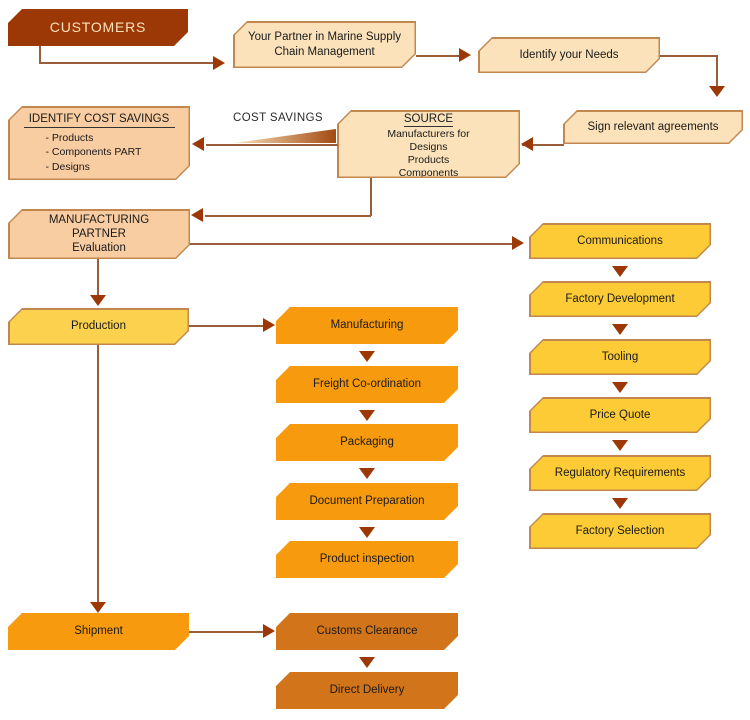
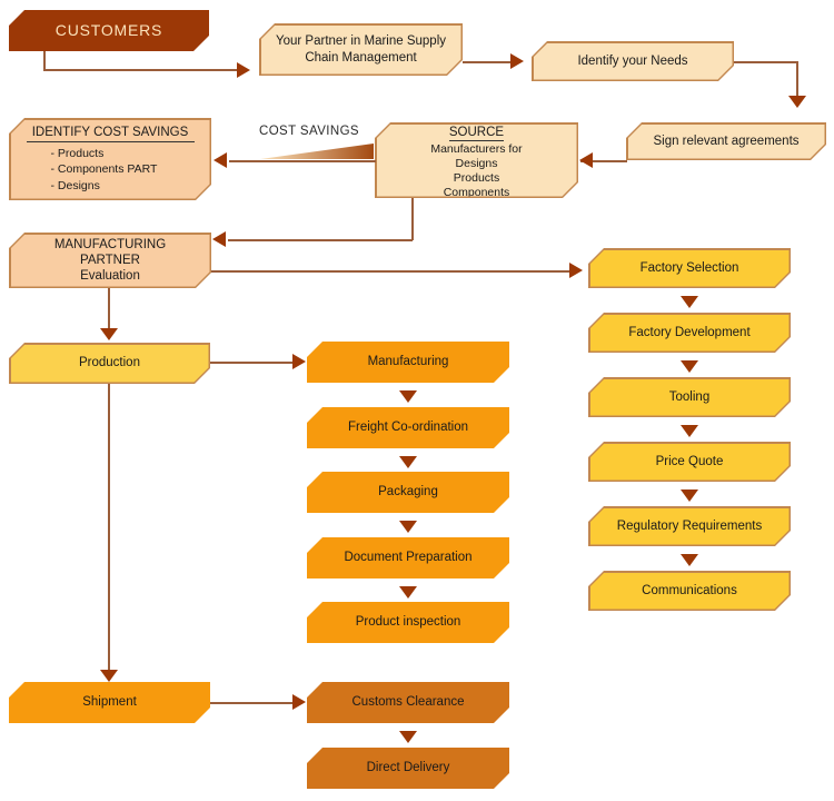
  CUSTOMERS
  Your Partner in Marine Supply
  Chain Management
  Identify your Needs
  Sign relevant agreements
  SOURCE
  Manufacturers for
  Designs
  Products
  Components
  IDENTIFY COST SAVINGS
  - Products
  - Components PART
  - Designs
  COST SAVINGS
  MANUFACTURING
  PARTNER
  Evaluation
  Production
  Shipment
  Manufacturing
  Freight Co-ordination
  Packaging
  Document Preparation
  Product inspection
  Customs Clearance
  Direct Delivery
- Communications
+ Factory Selection
  Factory Development
  Tooling
  Price Quote
  Regulatory Requirements
- Factory Selection
+ Communications
